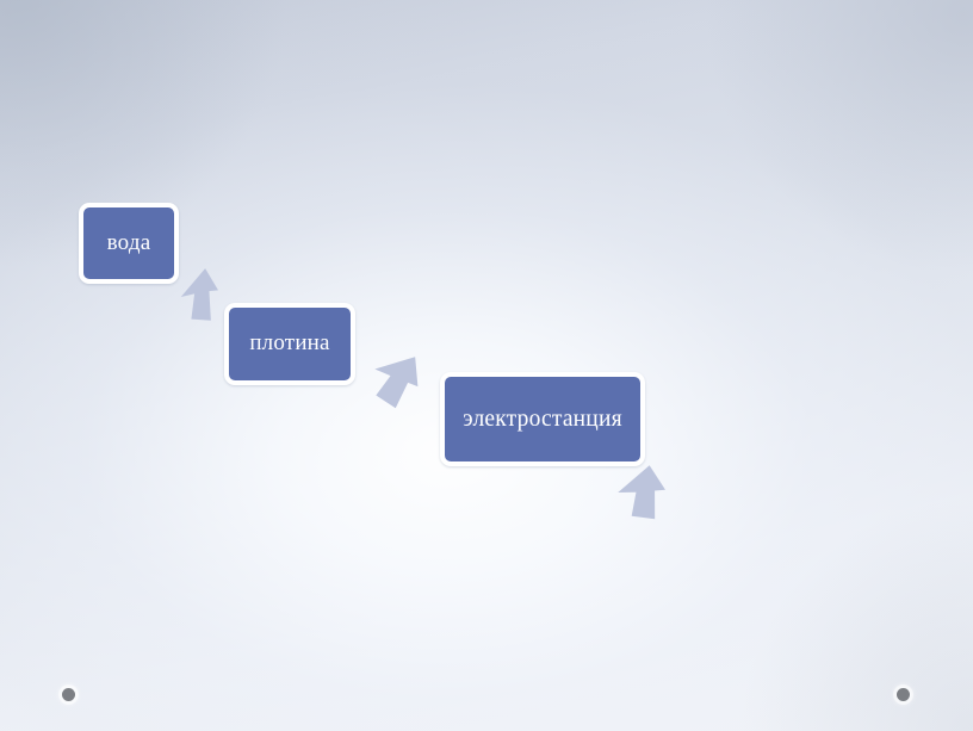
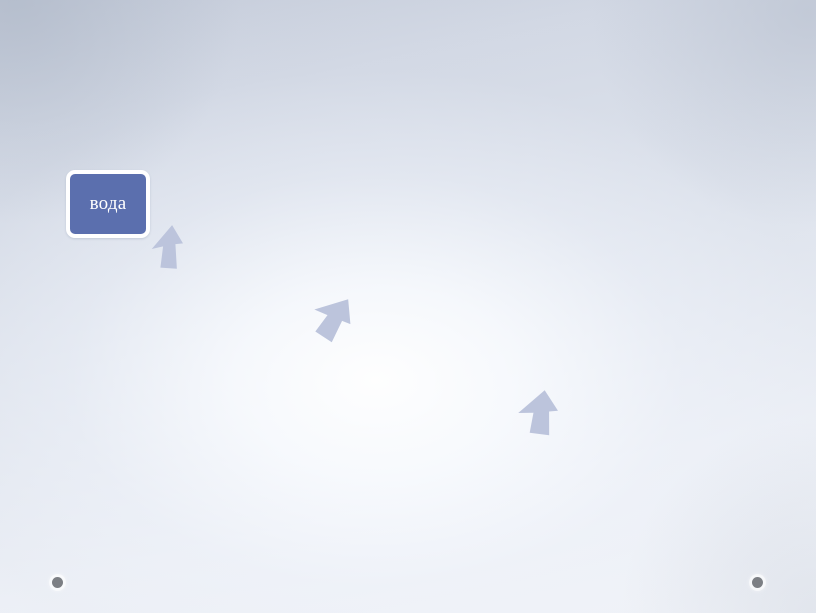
  вода
- плотина
- электростанция
